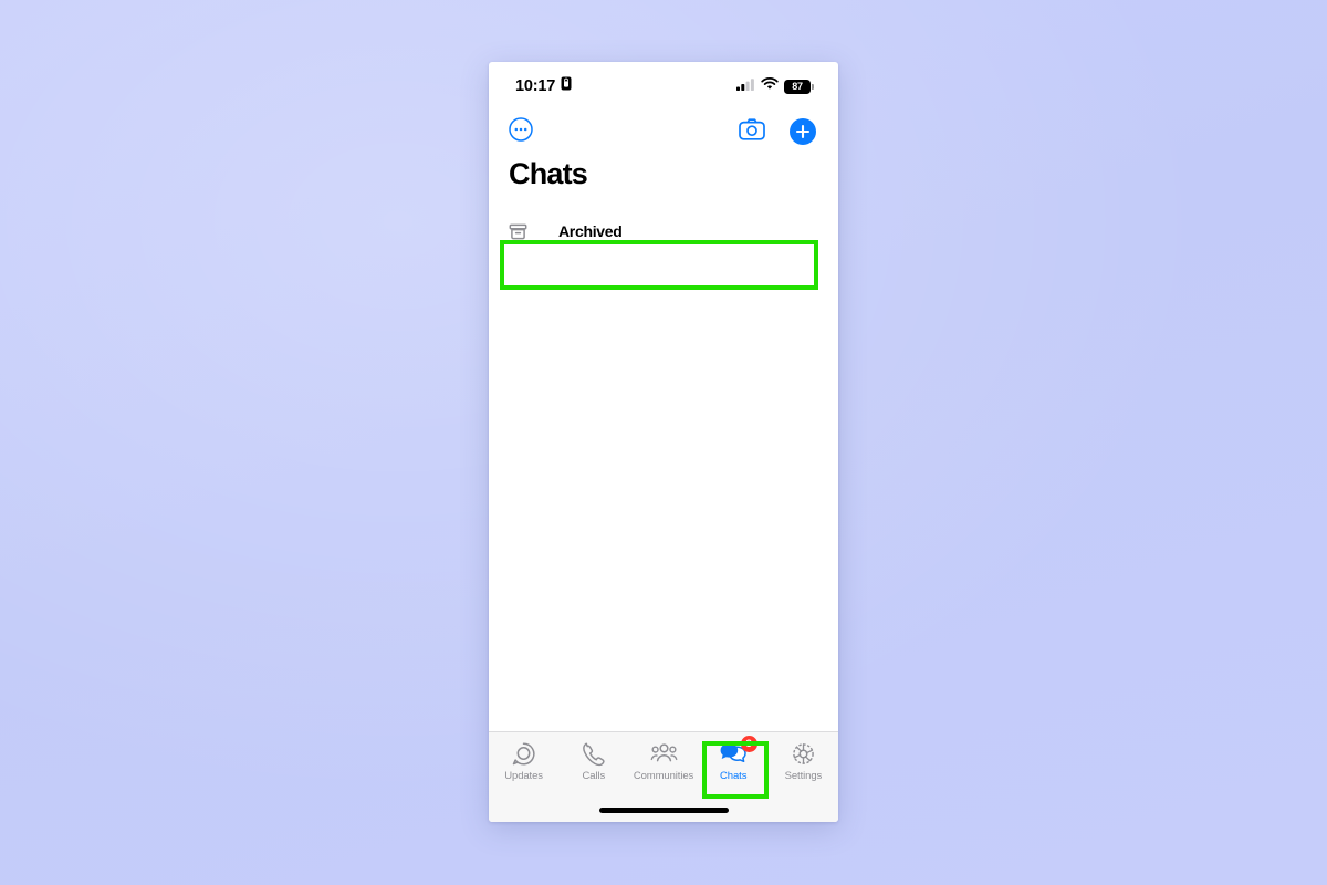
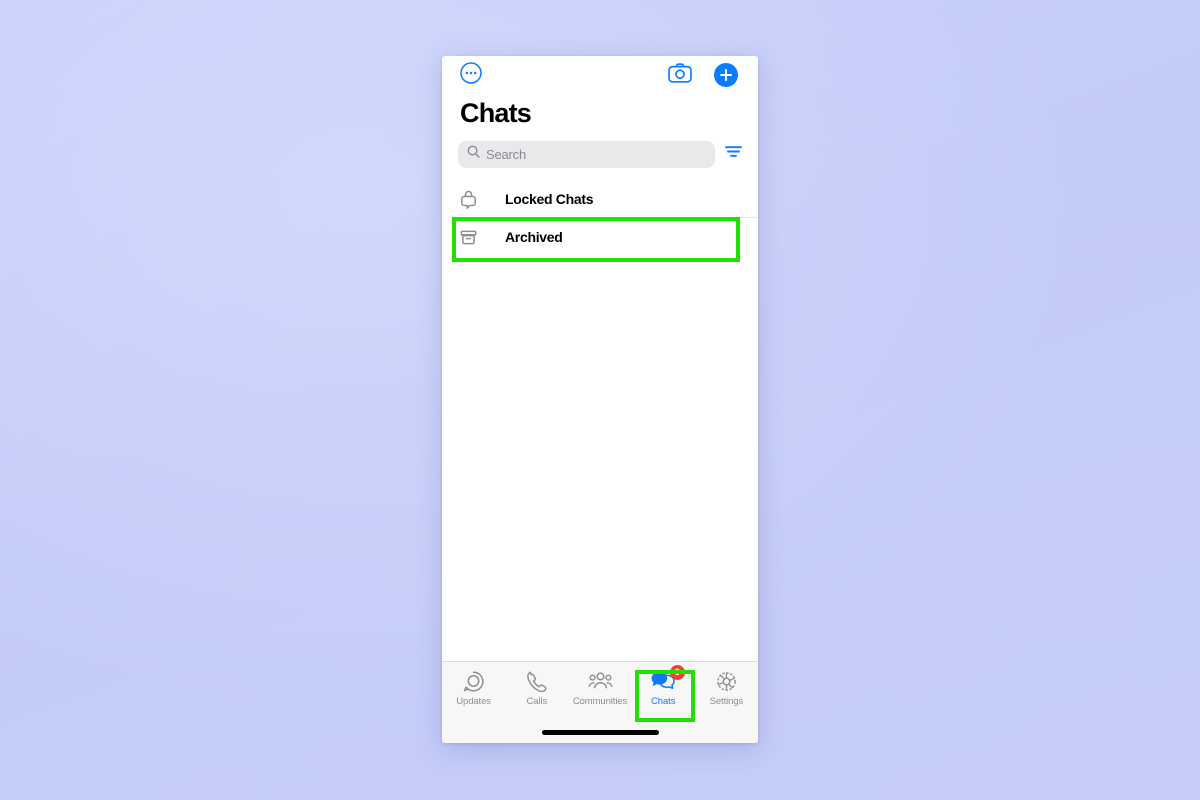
- 10:17
- 87
  Chats
+ Search
+ Locked Chats
  Archived
  Updates
  Calls
  Communities
  3
  Chats
  Settings
